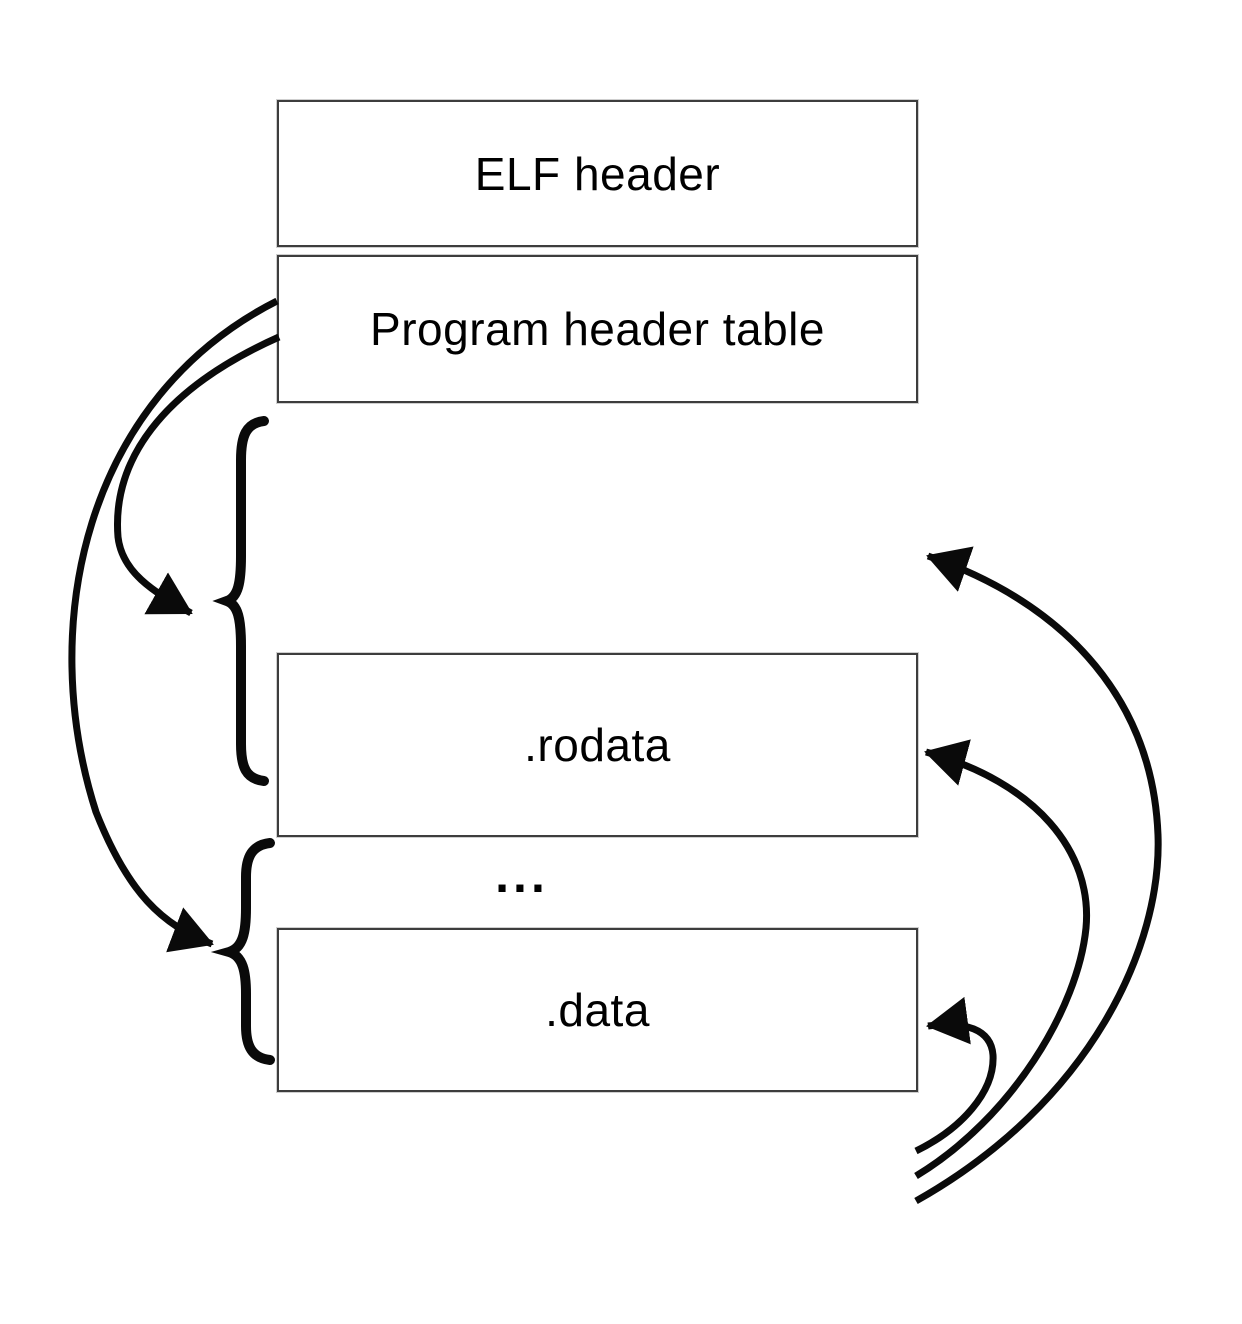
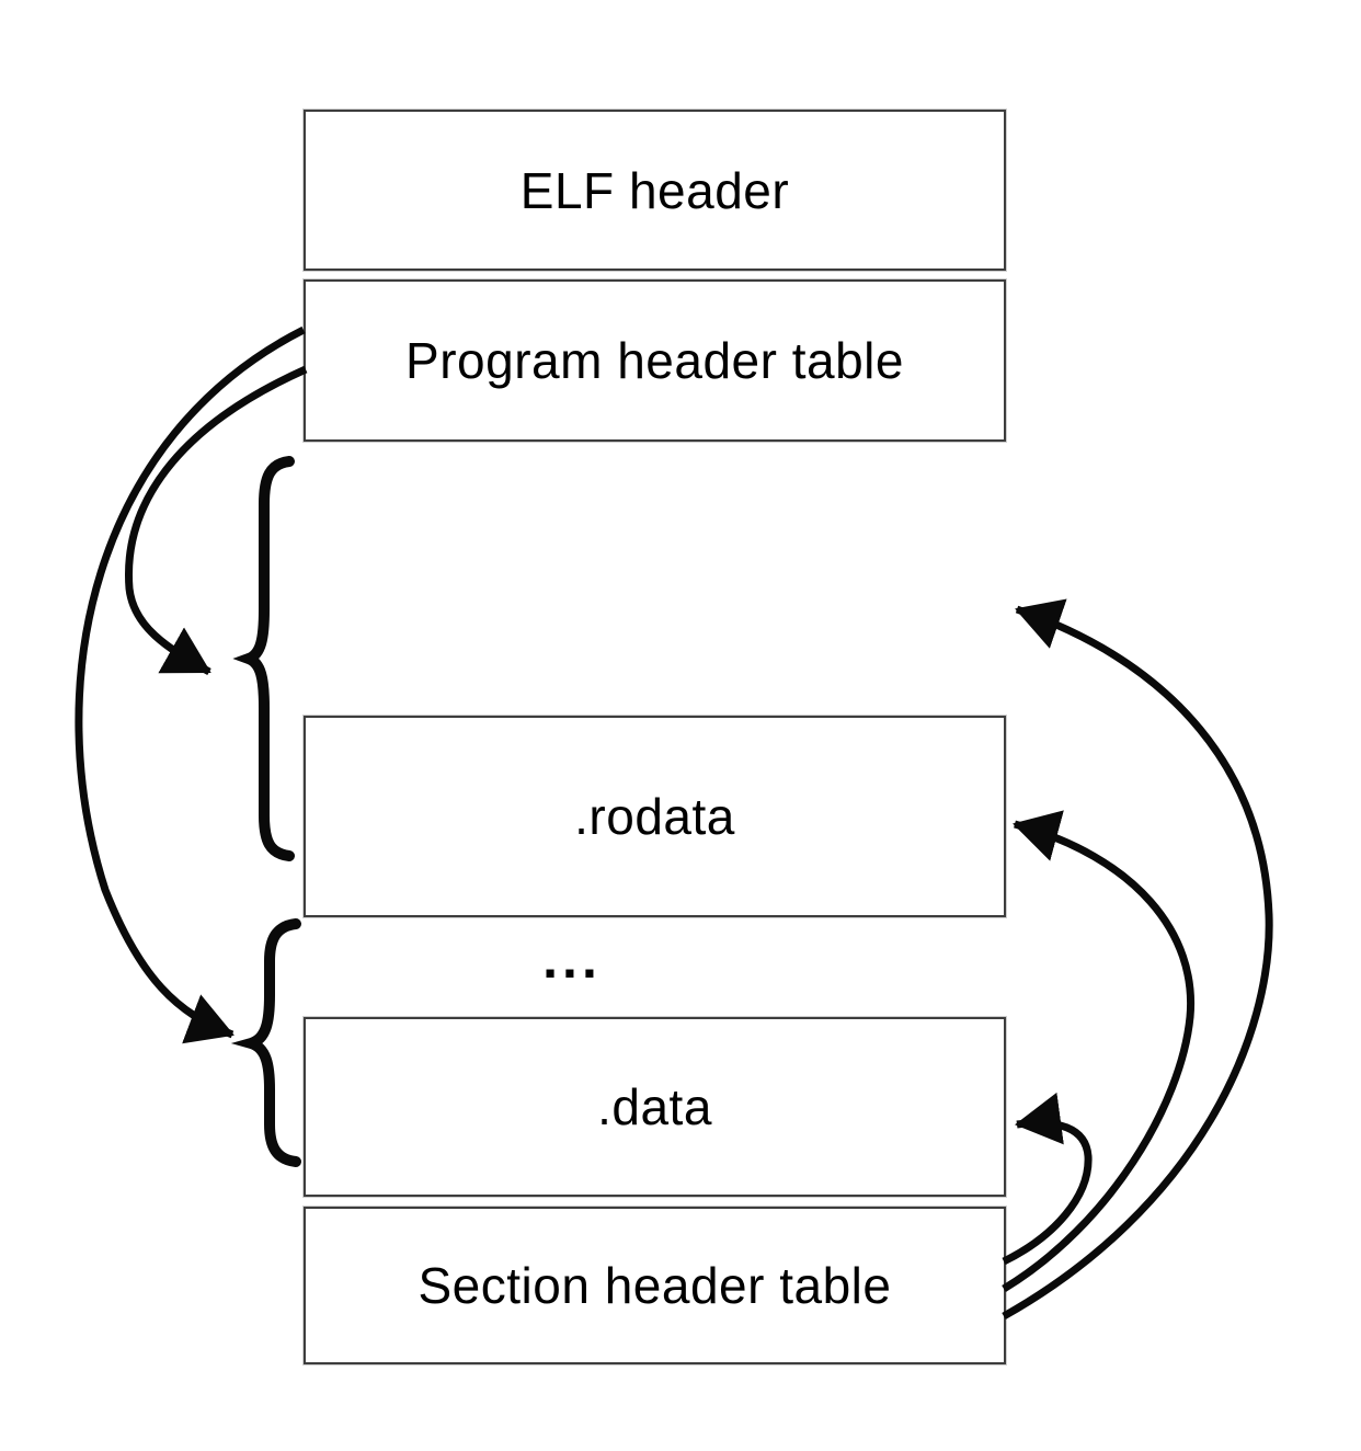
  ELF header
  Program header table
  .rodata
  ...
  .data
+ Section header table
